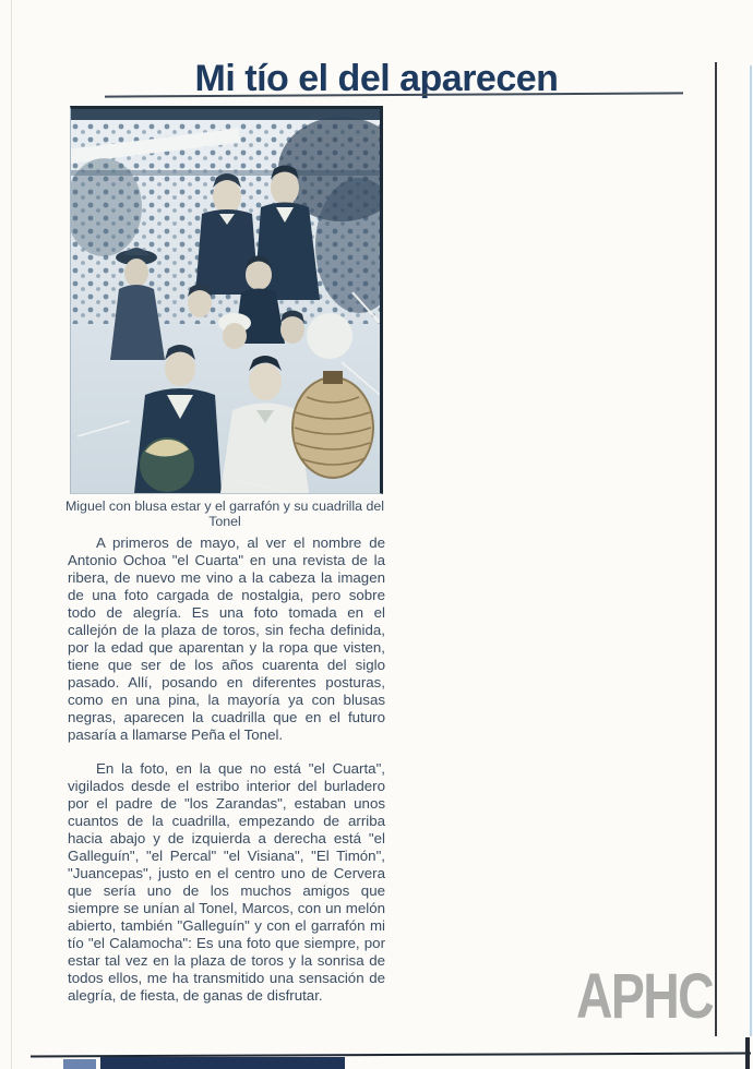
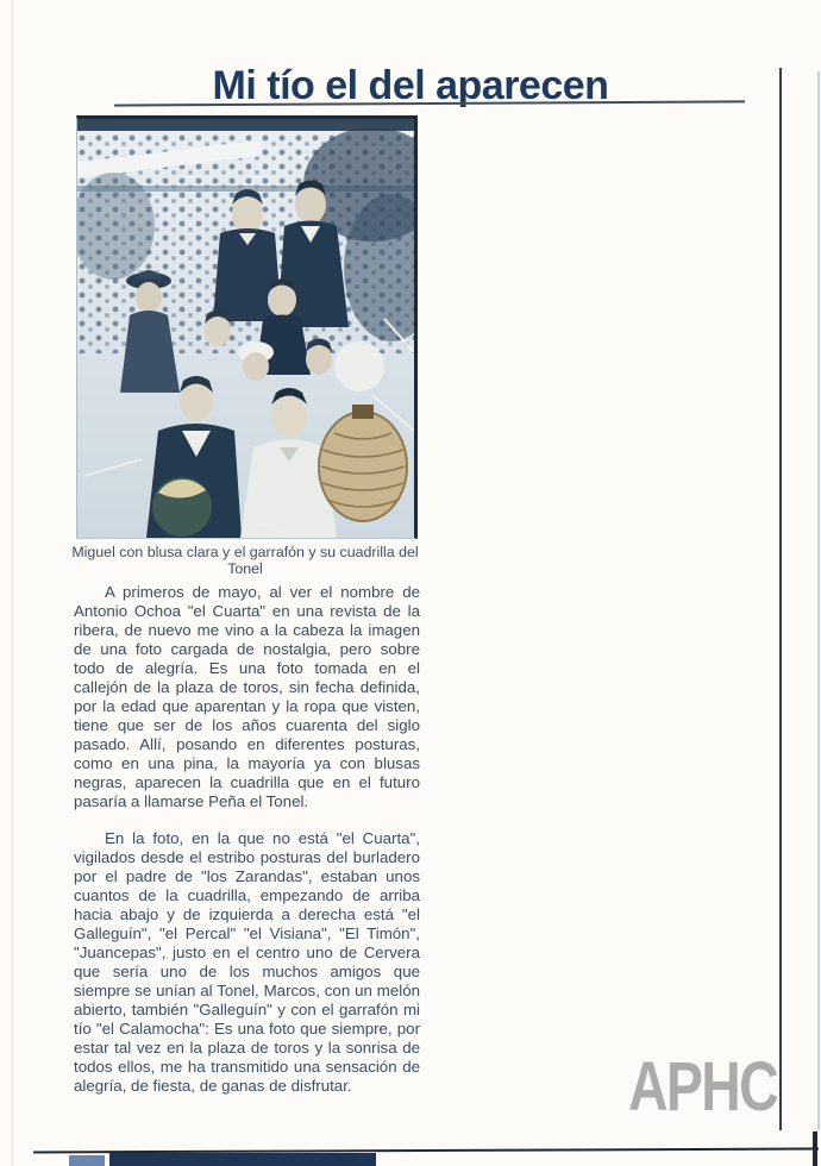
  Mi tío el del aparecen
- Miguel con blusa estar y el garrafón y su cuadrilla del Tonel
+ Miguel con blusa clara y el garrafón y su cuadrilla del Tonel
  A primeros de mayo, al ver el nombre de Antonio Ochoa "el Cuarta" en una revista de la ribera, de nuevo me vino a la cabeza la imagen de una foto cargada de nostalgia, pero sobre todo de alegría. Es una foto tomada en el callejón de la plaza de toros, sin fecha definida, por la edad que aparentan y la ropa que visten, tiene que ser de los años cuarenta del siglo pasado. Allí, posando en diferentes posturas, como en una pina, la mayoría ya con blusas negras, aparecen la cuadrilla que en el futuro pasaría a llamarse Peña el Tonel.
- En la foto, en la que no está "el Cuarta", vigilados desde el estribo interior del burladero por el padre de "los Zarandas", estaban unos cuantos de la cuadrilla, empezando de arriba hacia abajo y de izquierda a derecha está "el Galleguín", "el Percal" "el Visiana", "El Timón", "Juancepas", justo en el centro uno de Cervera que sería uno de los muchos amigos que siempre se unían al Tonel, Marcos, con un melón abierto, también "Galleguín" y con el garrafón mi tío "el Calamocha": Es una foto que siempre, por estar tal vez en la plaza de toros y la sonrisa de todos ellos, me ha transmitido una sensación de alegría, de fiesta, de ganas de disfrutar.
+ En la foto, en la que no está "el Cuarta", vigilados desde el estribo posturas del burladero por el padre de "los Zarandas", estaban unos cuantos de la cuadrilla, empezando de arriba hacia abajo y de izquierda a derecha está "el Galleguín", "el Percal" "el Visiana", "El Timón", "Juancepas", justo en el centro uno de Cervera que sería uno de los muchos amigos que siempre se unían al Tonel, Marcos, con un melón abierto, también "Galleguín" y con el garrafón mi tío "el Calamocha": Es una foto que siempre, por estar tal vez en la plaza de toros y la sonrisa de todos ellos, me ha transmitido una sensación de alegría, de fiesta, de ganas de disfrutar.
  APHC
